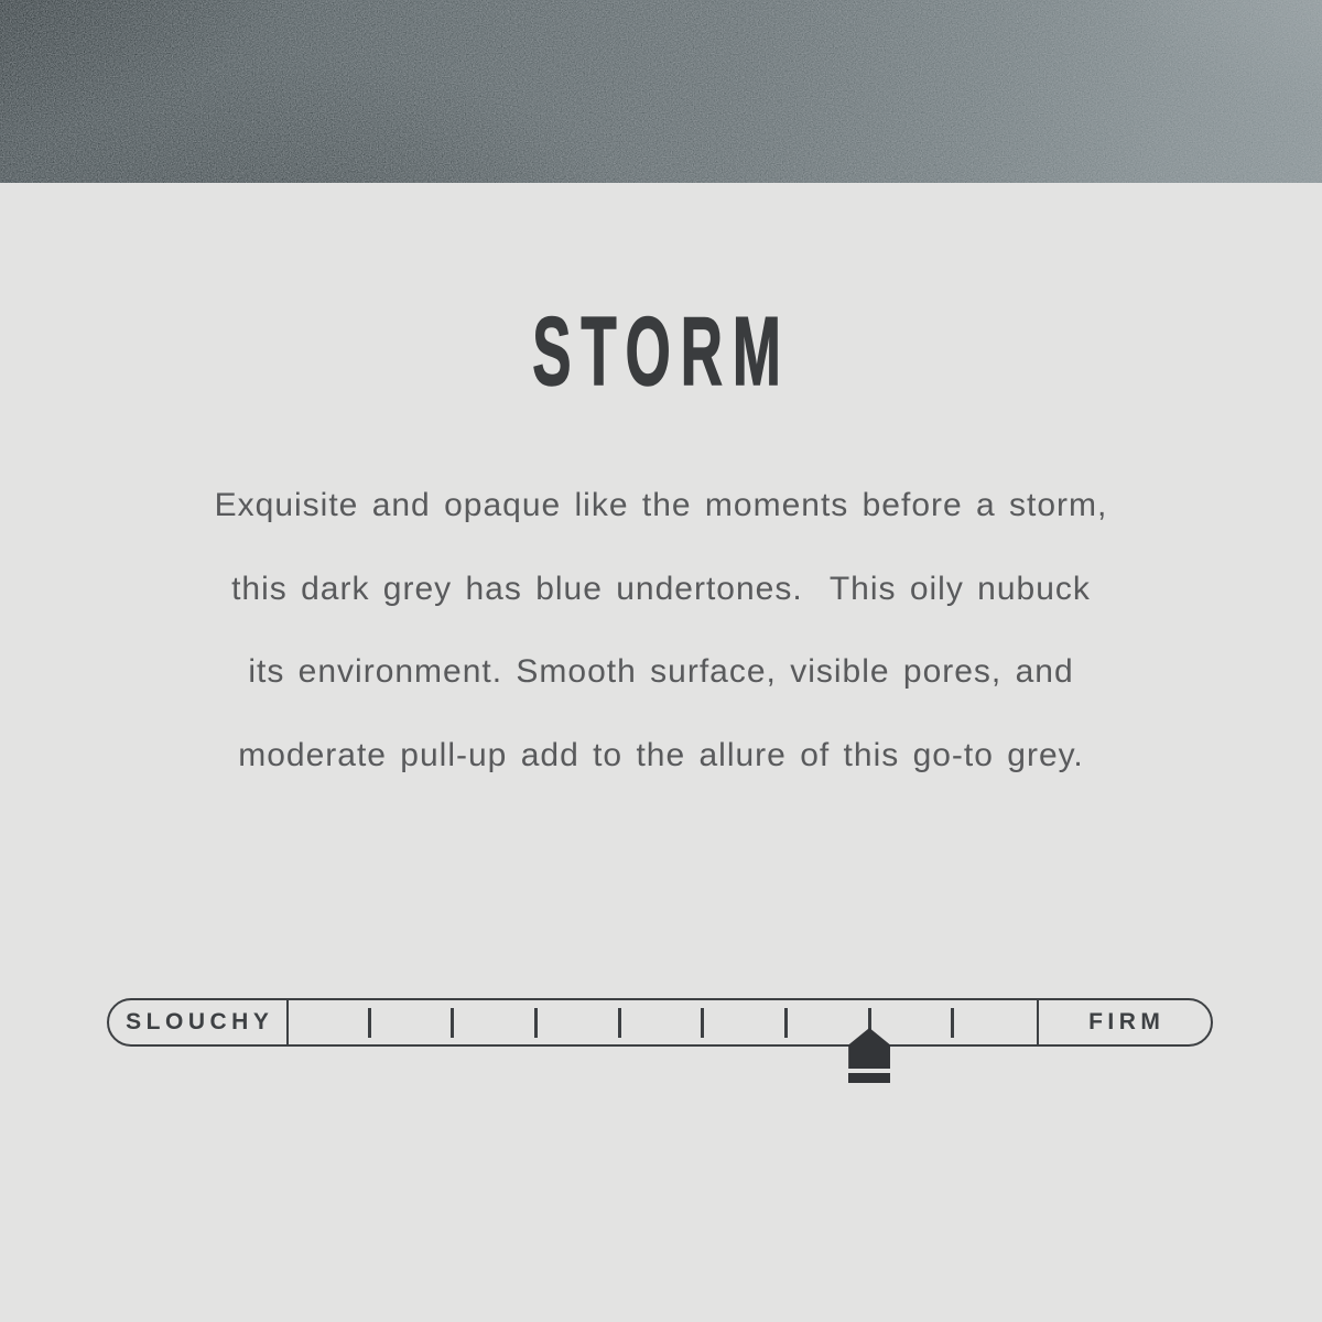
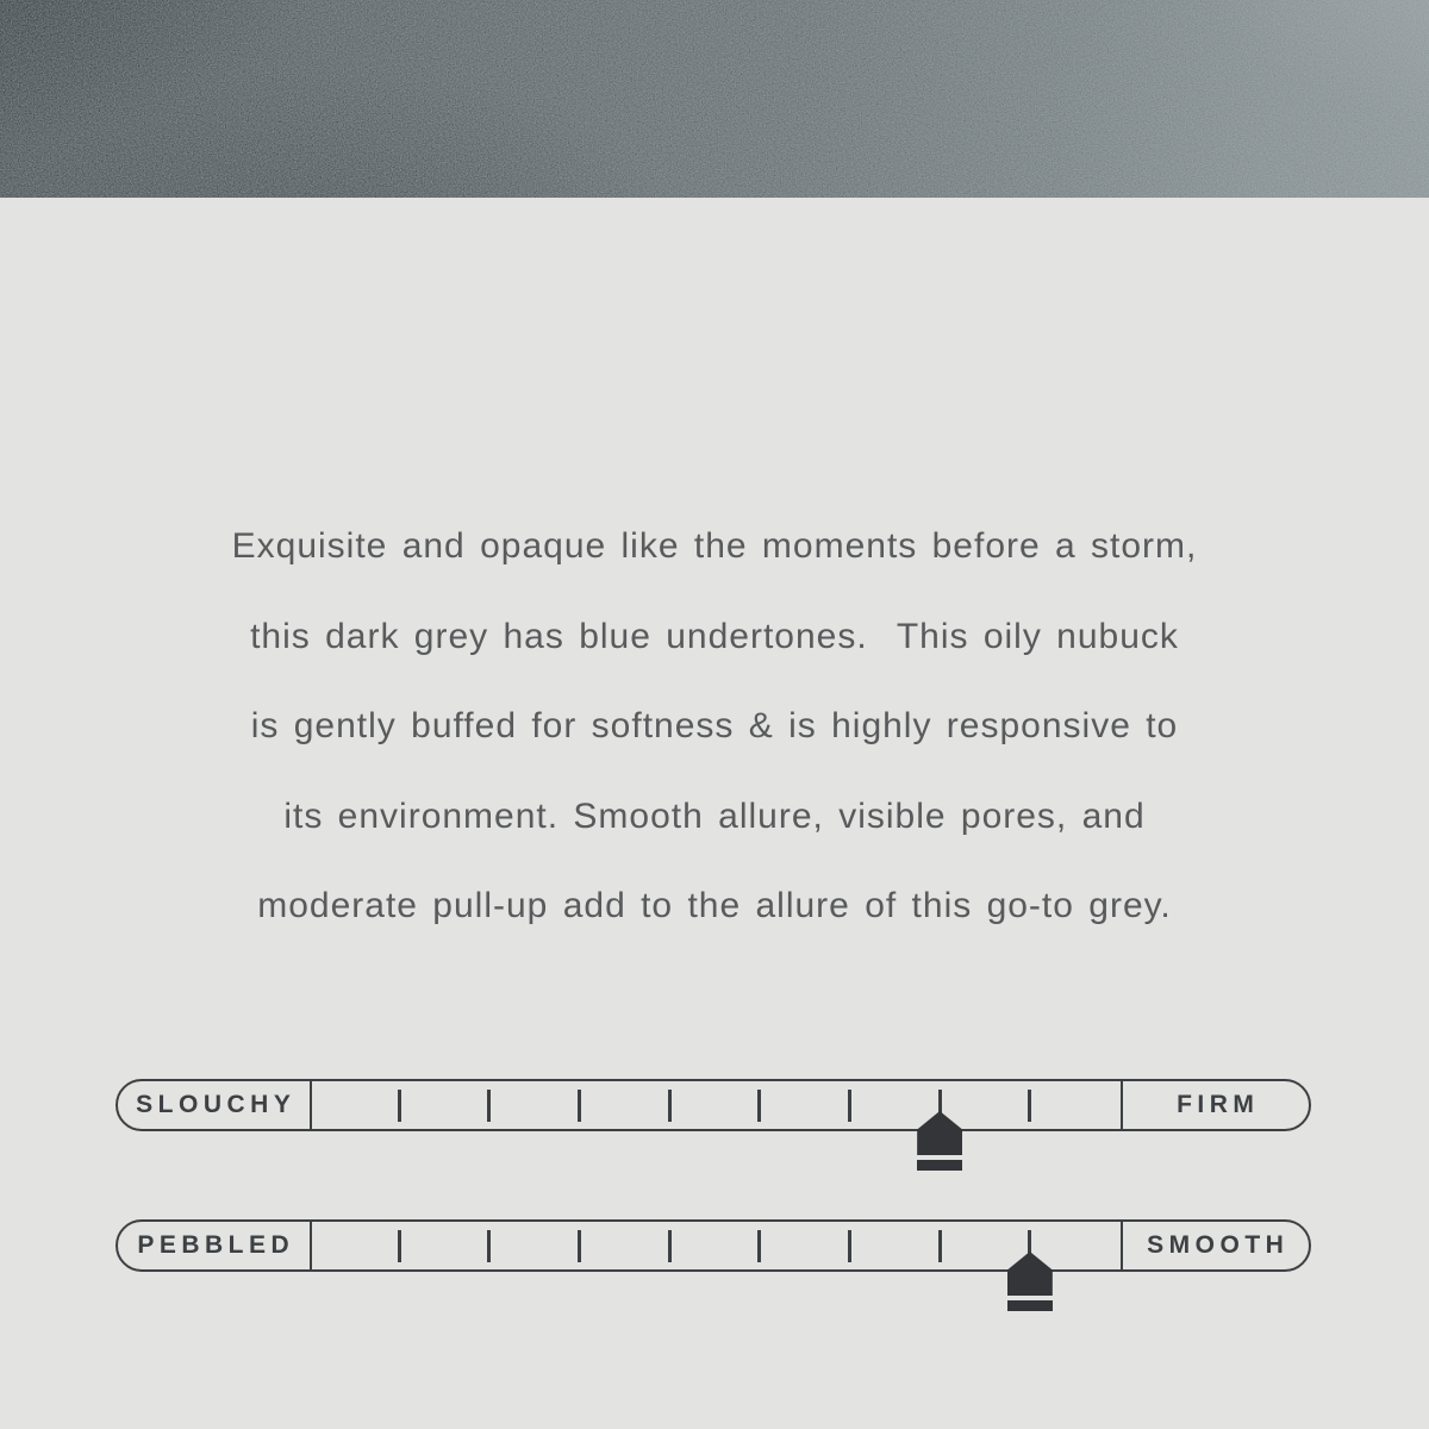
- STORM
  Exquisite and opaque like the moments before a storm,
  this dark grey has blue undertones. This oily nubuck
+ is gently buffed for softness & is highly responsive to
- its environment. Smooth surface, visible pores, and
+ its environment. Smooth allure, visible pores, and
  moderate pull-up add to the allure of this go-to grey.
  SLOUCHY
  FIRM
+ PEBBLED
+ SMOOTH
